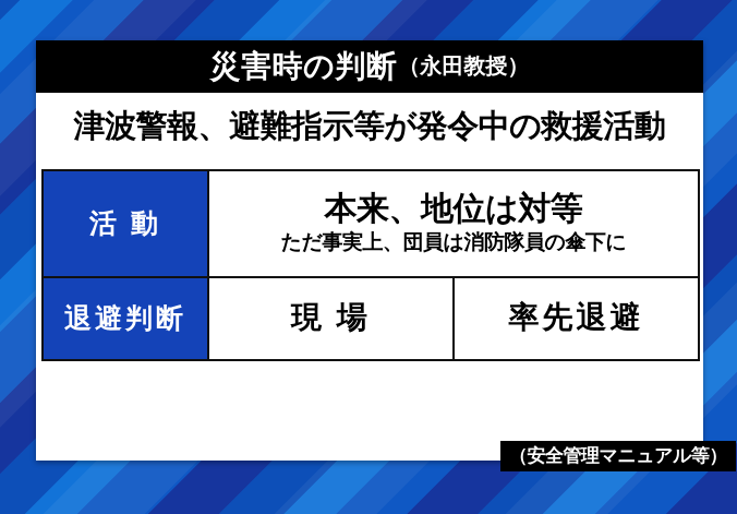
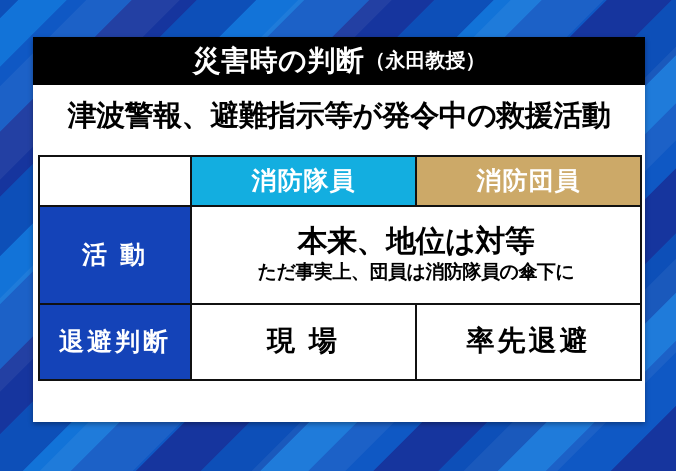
  災害時の判断
  （永田教授）
  津波警報、避難指示等が発令中の救援活動
+ 	消防隊員	消防団員
  活 動	本来、地位は対等 ただ事実上、団員は消防隊員の傘下に
  退避判断	現 場	率先退避
- （安全管理マニュアル等）
